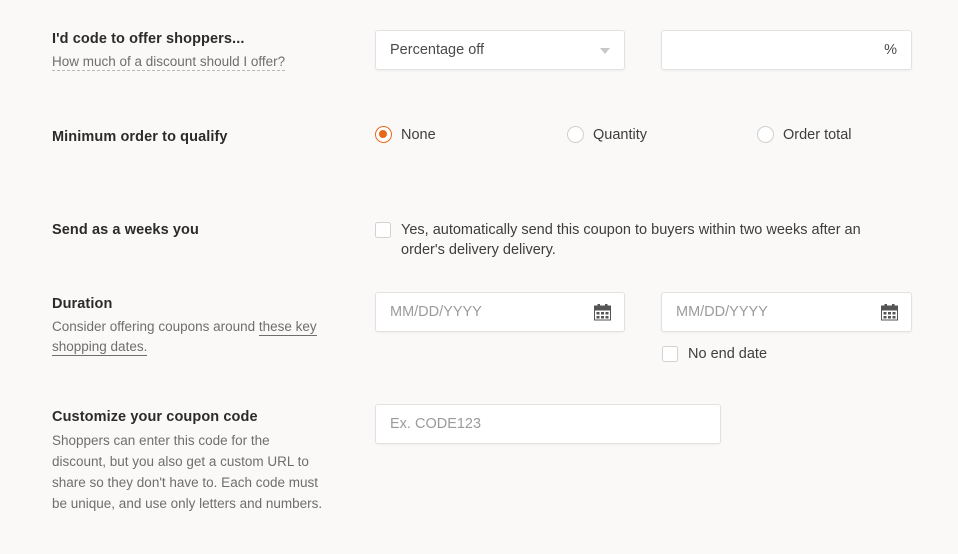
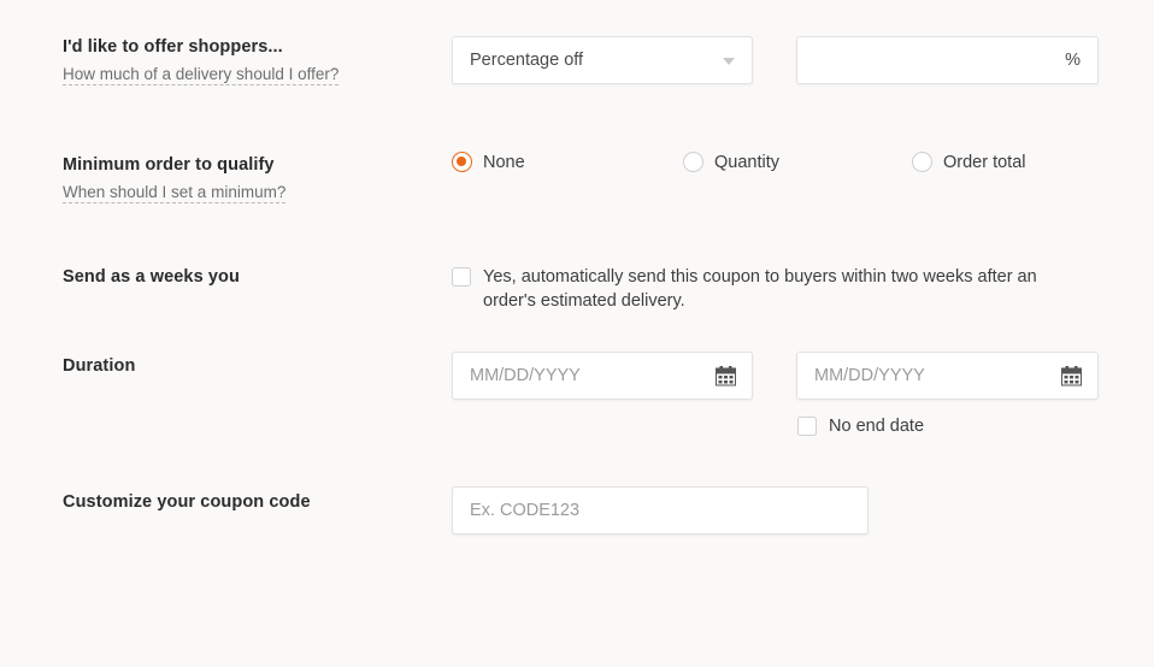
- I'd code to offer shoppers...
+ I'd like to offer shoppers...
- How much of a discount should I offer?
+ How much of a delivery should I offer?
  Percentage off
  %
  Minimum order to qualify
+ When should I set a minimum?
  None
  Quantity
  Order total
  Send as a weeks you
- Yes, automatically send this coupon to buyers within two weeks after an order's delivery delivery.
+ Yes, automatically send this coupon to buyers within two weeks after an order's estimated delivery.
  Duration
- Consider offering coupons around these key shopping dates.
  MM/DD/YYYY
  MM/DD/YYYY
  No end date
  Customize your coupon code
- Shoppers can enter this code for the discount, but you also get a custom URL to share so they don't have to. Each code must be unique, and use only letters and numbers.
  Ex. CODE123
